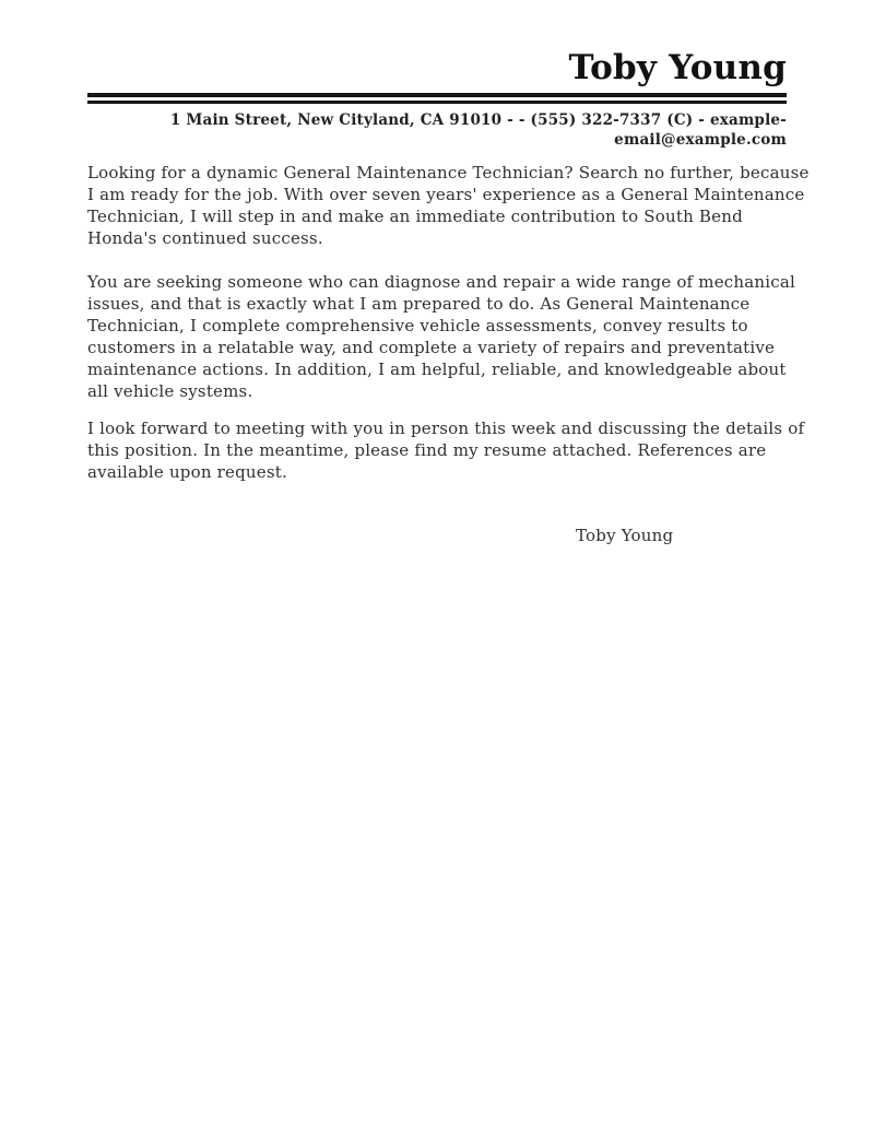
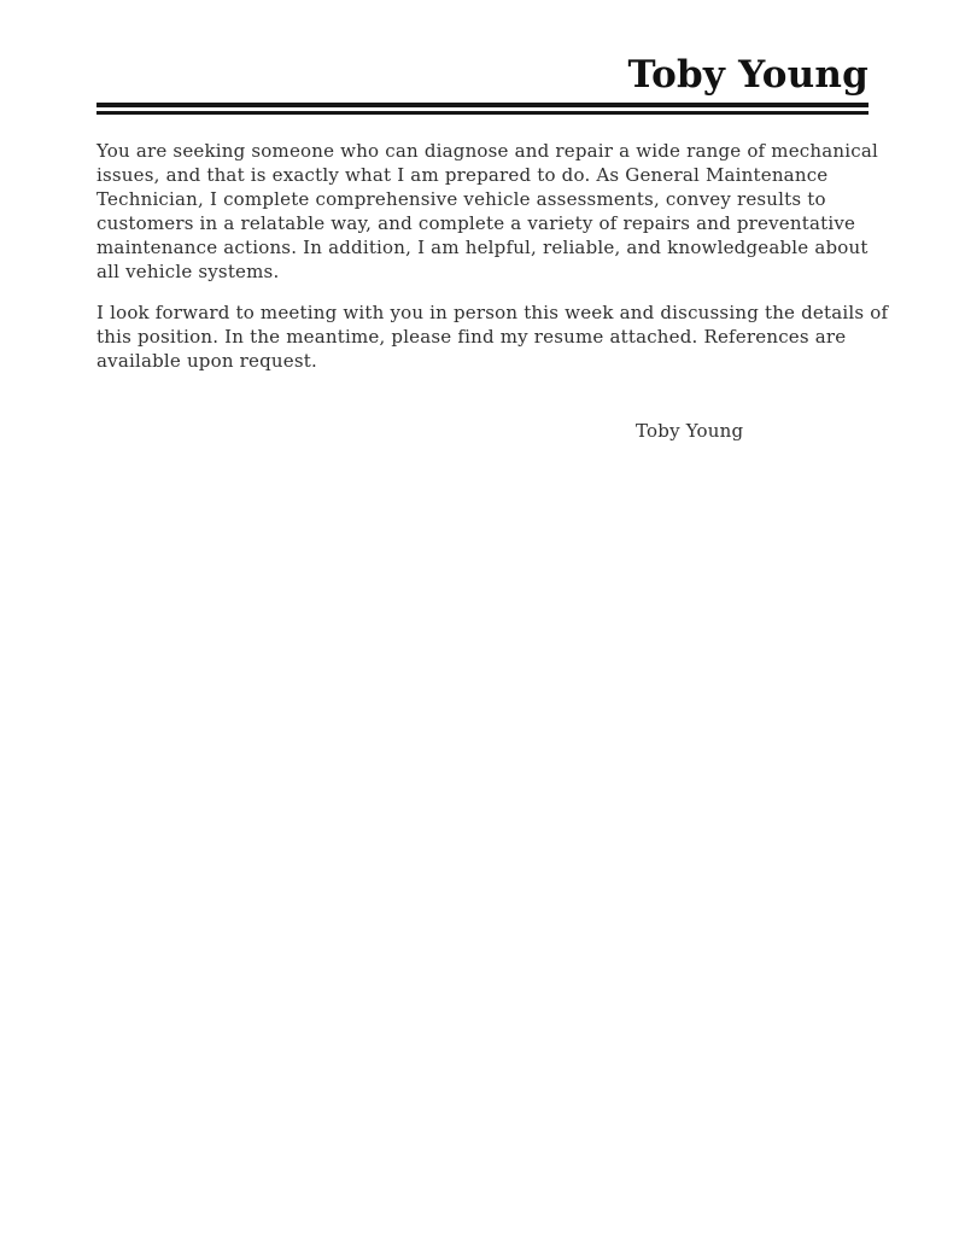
  Toby Young
- 1 Main Street, New Cityland, CA 91010 - - (555) 322-7337 (C) - example-email@example.com
- Looking for a dynamic General Maintenance Technician? Search no further, because
- I am ready for the job. With over seven years' experience as a General Maintenance
- Technician, I will step in and make an immediate contribution to South Bend
- Honda's continued success.
  You are seeking someone who can diagnose and repair a wide range of mechanical
  issues, and that is exactly what I am prepared to do. As General Maintenance
  Technician, I complete comprehensive vehicle assessments, convey results to
  customers in a relatable way, and complete a variety of repairs and preventative
  maintenance actions. In addition, I am helpful, reliable, and knowledgeable about
  all vehicle systems.
  I look forward to meeting with you in person this week and discussing the details of
  this position. In the meantime, please find my resume attached. References are
  available upon request.
  Toby Young
